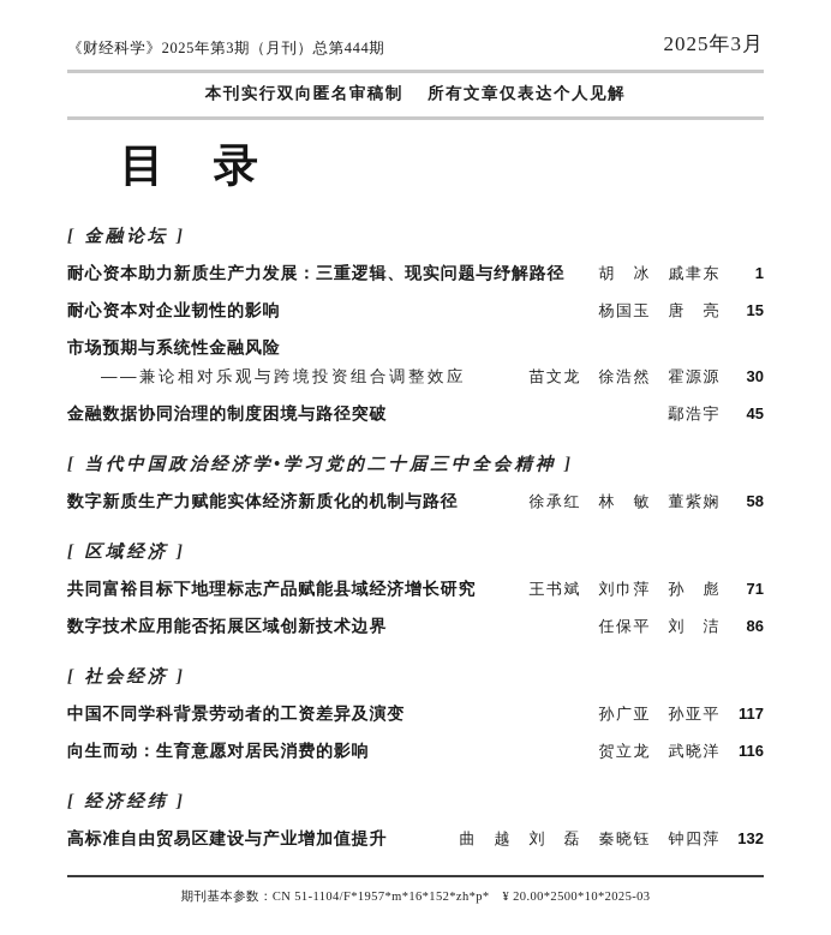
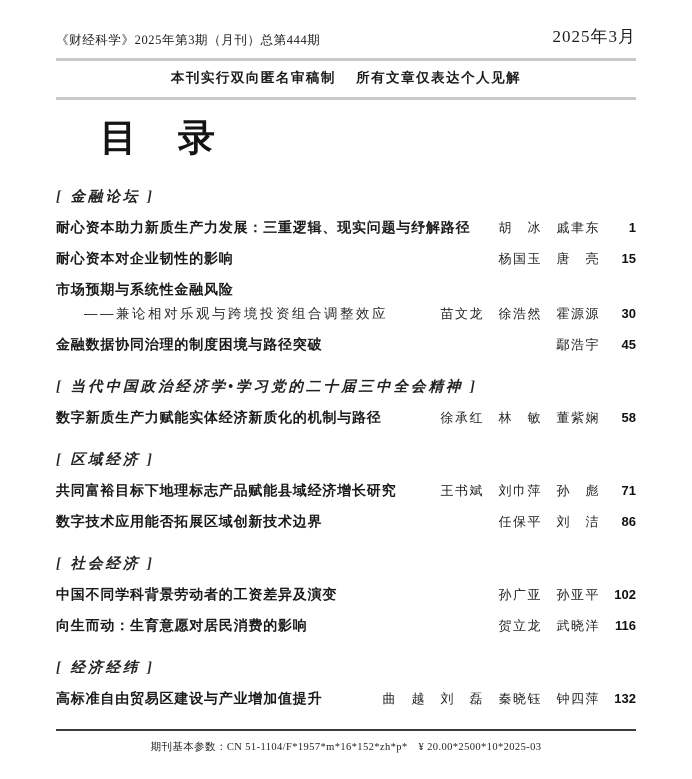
  《财经科学》2025年第3期（月刊）总第444期
  2025年3月
  本刊实行双向匿名审稿制 所有文章仅表达个人见解
  目 录
  [ 金融论坛 ]
  耐心资本助力新质生产力发展：三重逻辑、现实问题与纾解路径
  胡 冰 戚聿东
  1
  耐心资本对企业韧性的影响
  杨国玉 唐 亮
  15
  市场预期与系统性金融风险
  ——兼论相对乐观与跨境投资组合调整效应
  苗文龙 徐浩然 霍源源
  30
  金融数据协同治理的制度困境与路径突破
  鄢浩宇
  45
  [ 当代中国政治经济学•学习党的二十届三中全会精神 ]
  数字新质生产力赋能实体经济新质化的机制与路径
  徐承红 林 敏 董紫娴
  58
  [ 区域经济 ]
  共同富裕目标下地理标志产品赋能县域经济增长研究
  王书斌 刘巾萍 孙 彪
  71
  数字技术应用能否拓展区域创新技术边界
  任保平 刘 洁
  86
  [ 社会经济 ]
  中国不同学科背景劳动者的工资差异及演变
  孙广亚 孙亚平
- 117
+ 102
  向生而动：生育意愿对居民消费的影响
  贺立龙 武晓洋
  116
  [ 经济经纬 ]
  高标准自由贸易区建设与产业增加值提升
  曲 越 刘 磊 秦晓钰 钟四萍
  132
  期刊基本参数：CN 51-1104/F*1957*m*16*152*zh*p* ¥ 20.00*2500*10*2025-03
